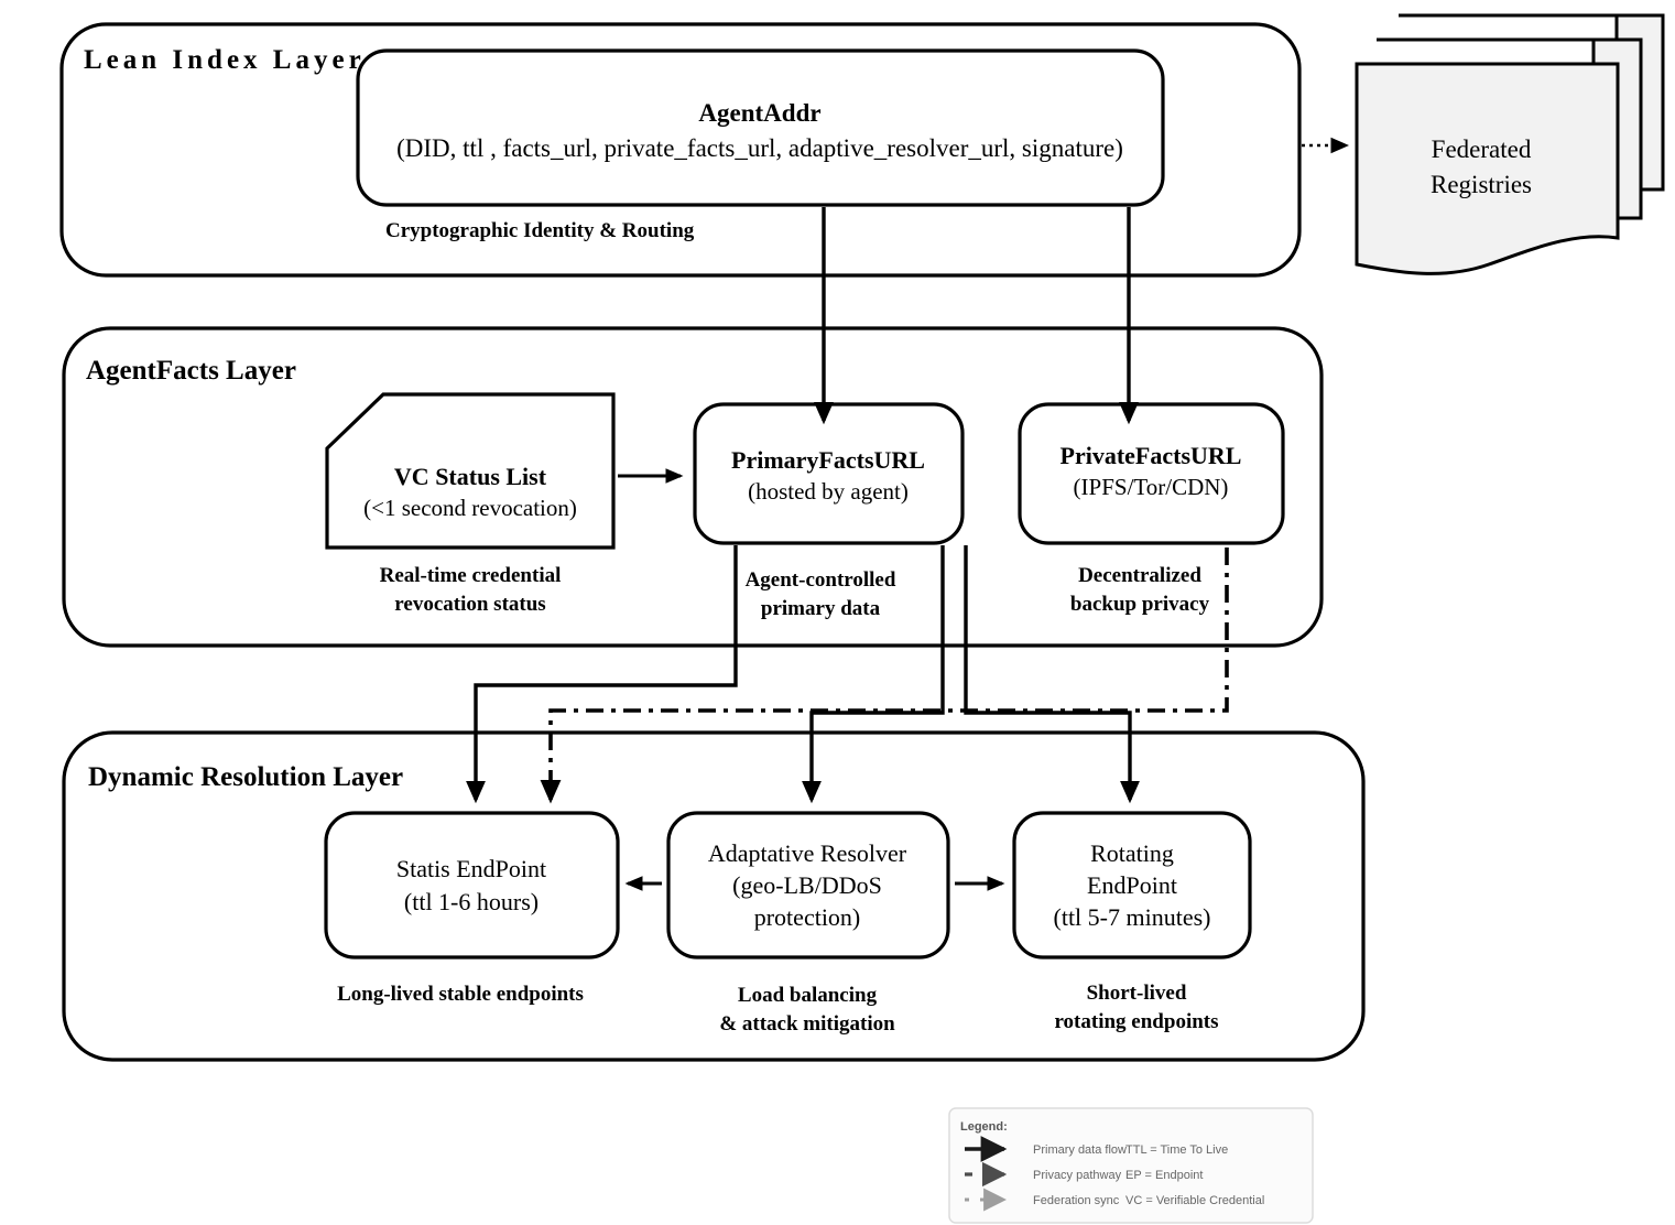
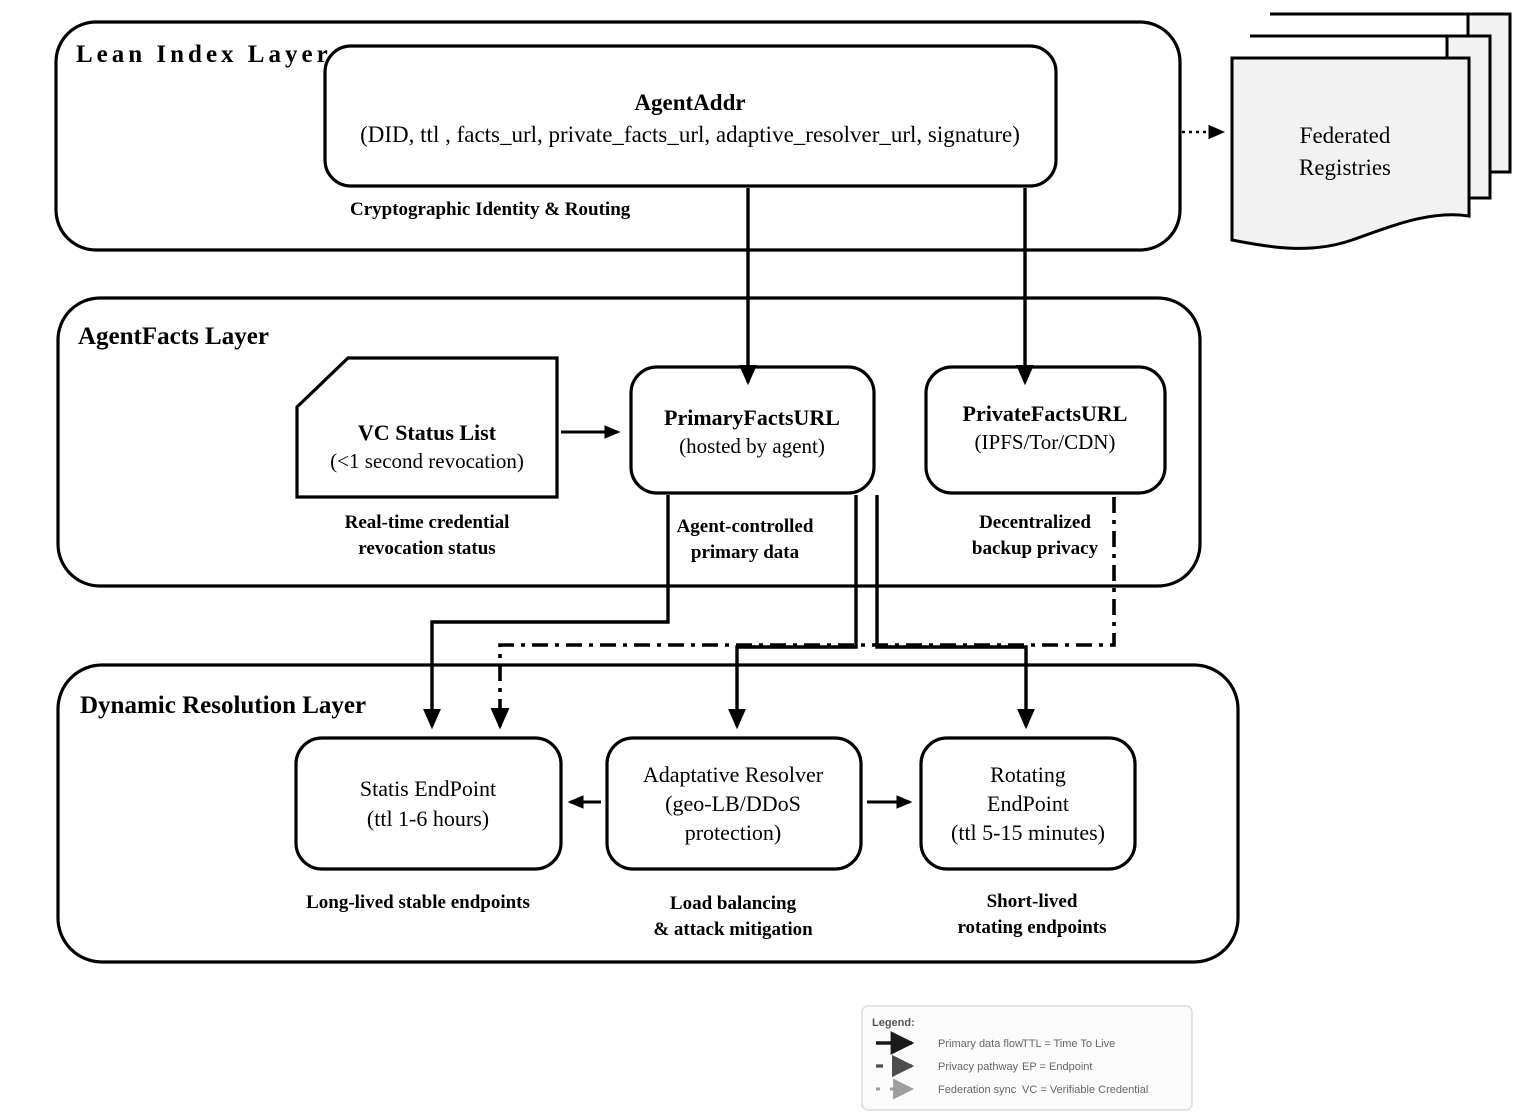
  Lean Index Layer
  AgentAddr
  (DID, ttl , facts_url, private_facts_url, adaptive_resolver_url, signature)
  Cryptographic Identity & Routing
  Federated
  Registries
  AgentFacts Layer
  VC Status List
  (<1 second revocation)
  Real-time credential
  revocation status
  PrimaryFactsURL
  (hosted by agent)
  Agent-controlled
  primary data
  PrivateFactsURL
  (IPFS/Tor/CDN)
  Decentralized
  backup privacy
  Dynamic Resolution Layer
  Statis EndPoint
  (ttl 1-6 hours)
  Long-lived stable endpoints
  Adaptative Resolver
  (geo-LB/DDoS
  protection)
  Load balancing
  & attack mitigation
  Rotating
  EndPoint
- (ttl 5-7 minutes)
+ (ttl 5-15 minutes)
  Short-lived
  rotating endpoints
  Legend:
  Primary data flow
  Privacy pathway
  Federation sync
  TTL = Time To Live
  EP = Endpoint
  VC = Verifiable Credential
